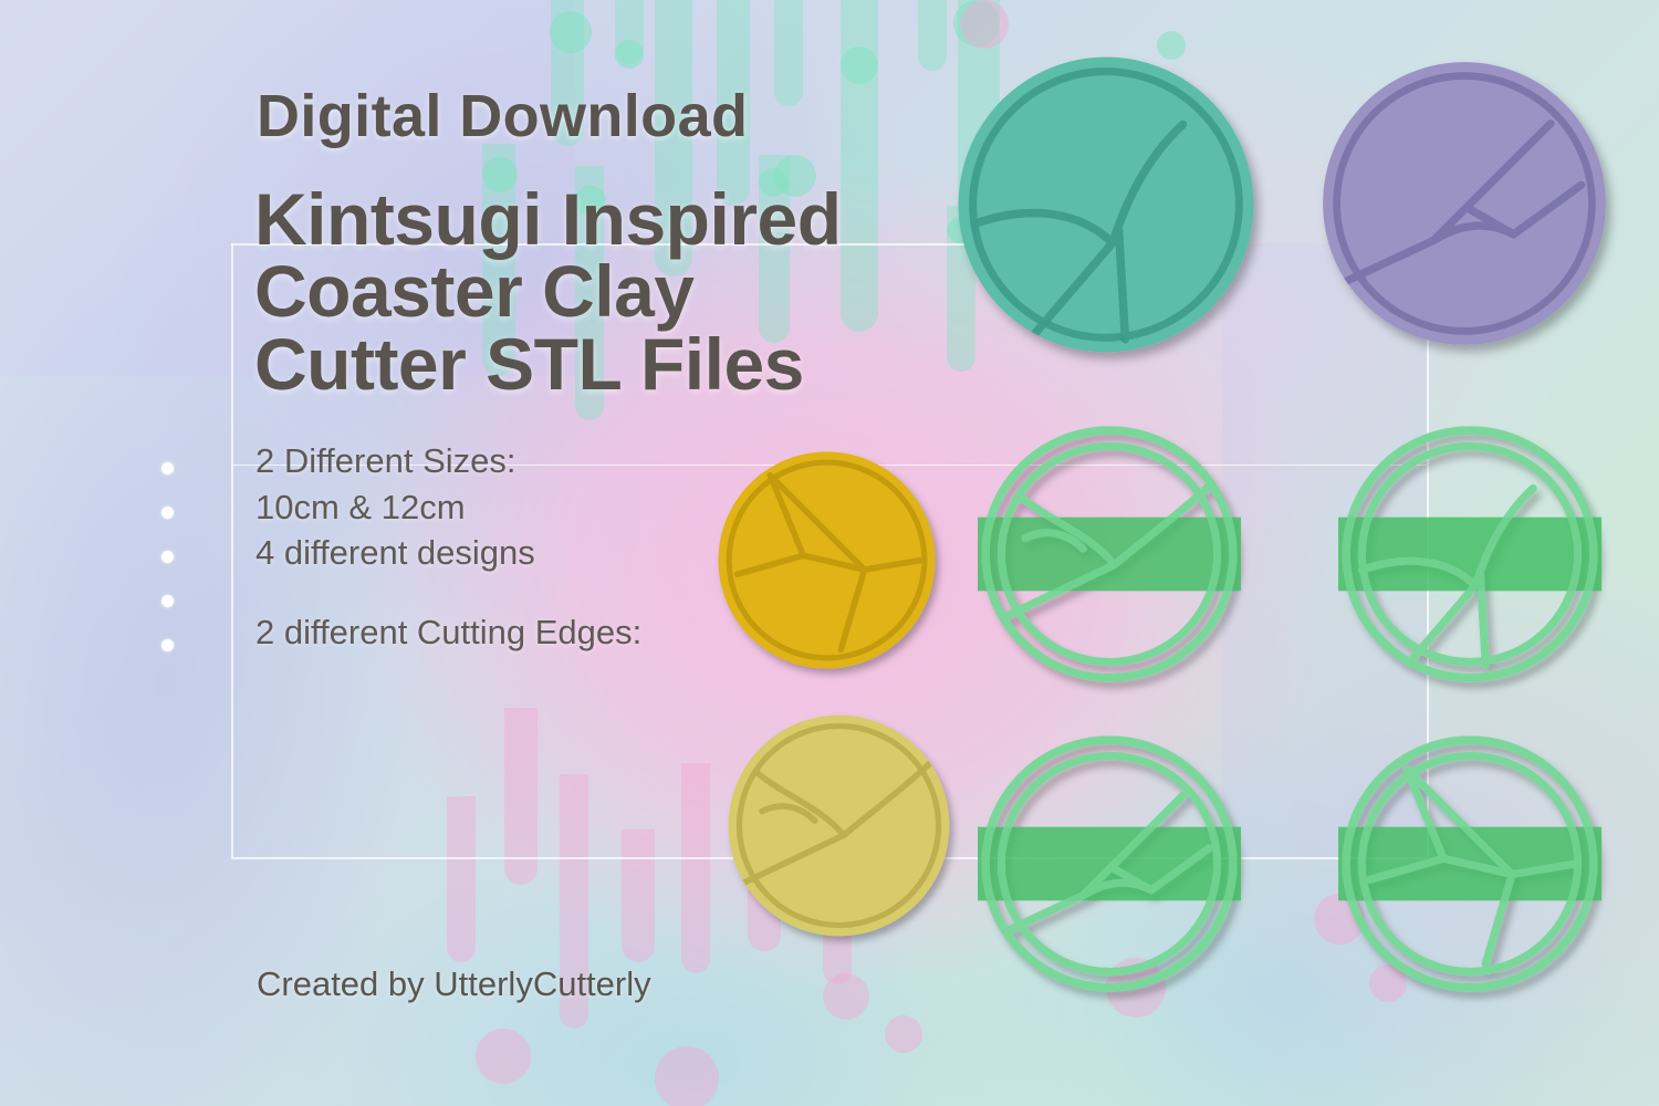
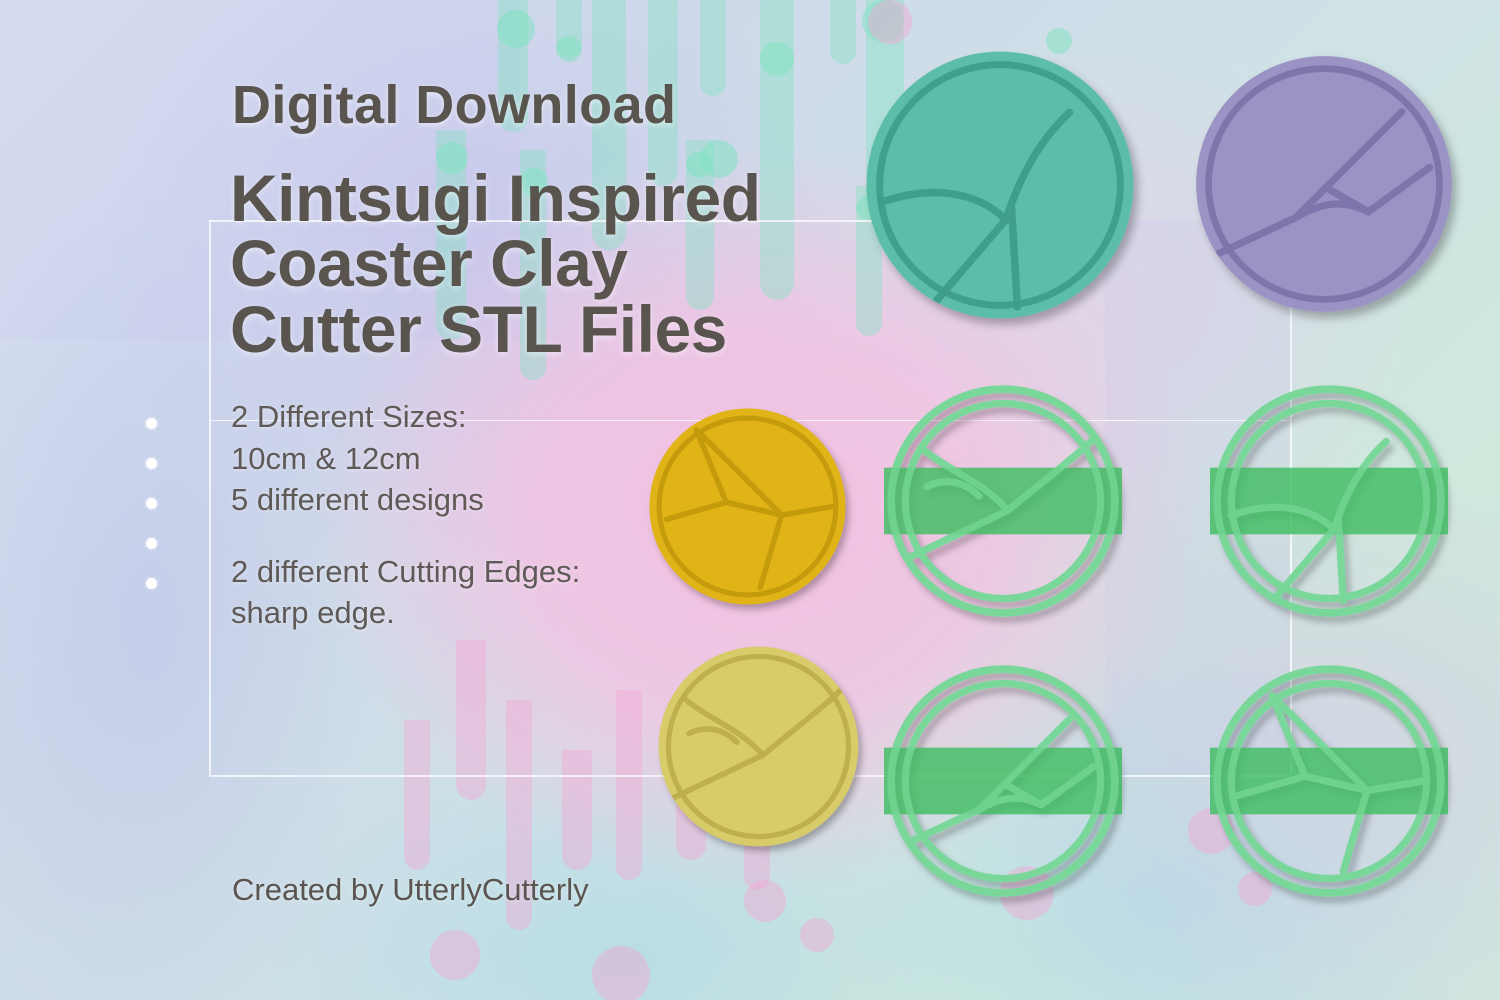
  Digital Download
  Kintsugi Inspired
  Coaster Clay
  Cutter STL Files
  2 Different Sizes:
  10cm & 12cm
- 4 different designs
+ 5 different designs
  2 different Cutting Edges:
+ sharp edge.
  Created by UtterlyCutterly
